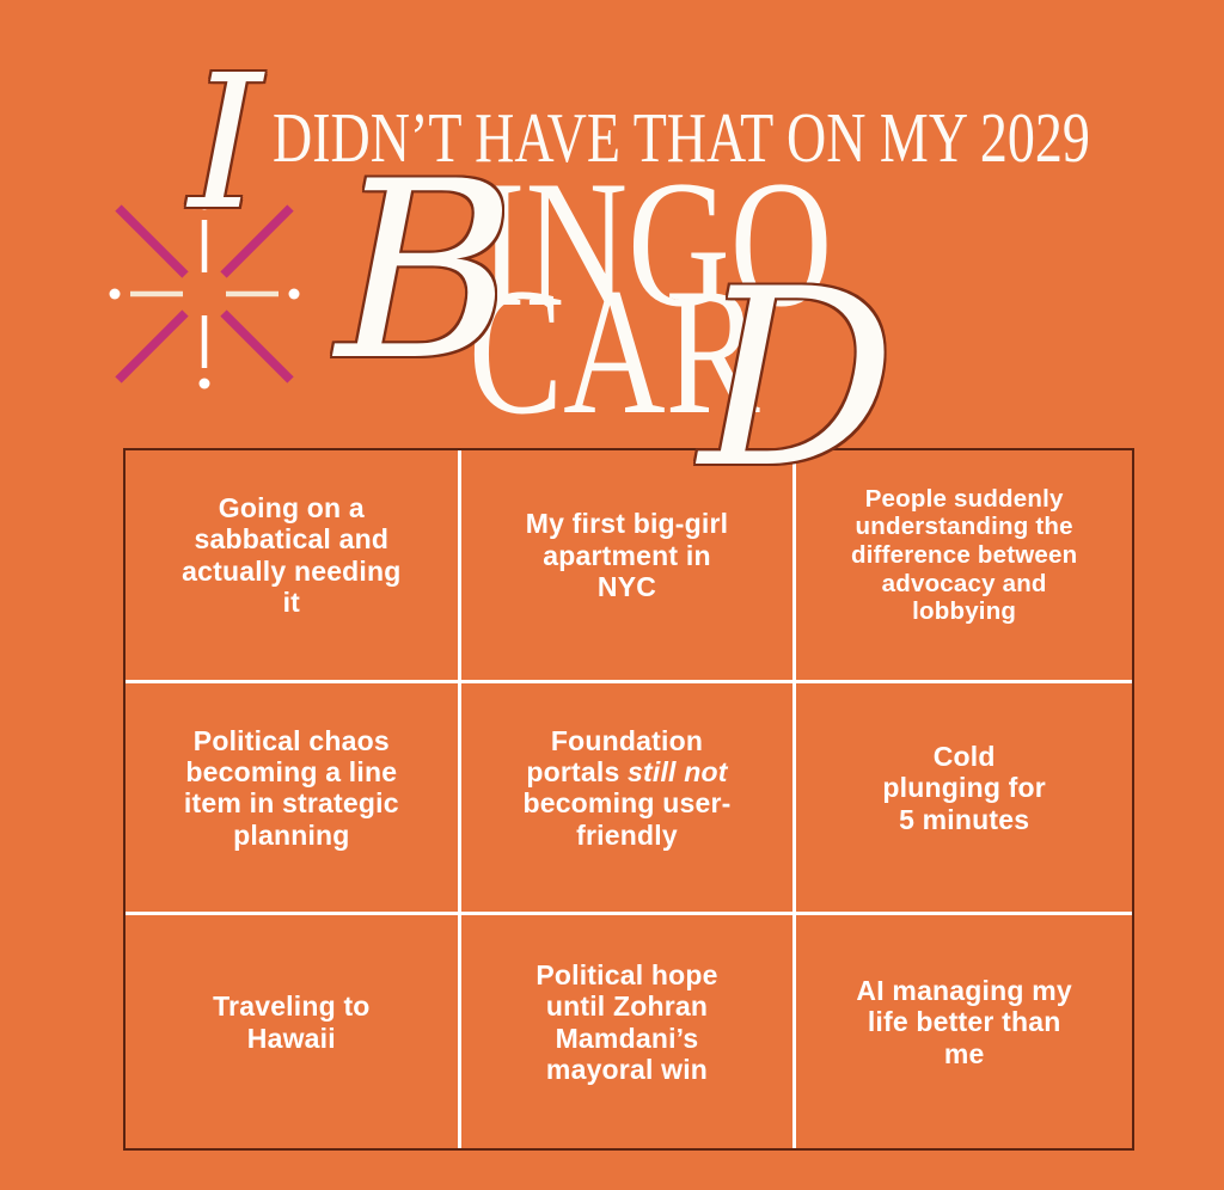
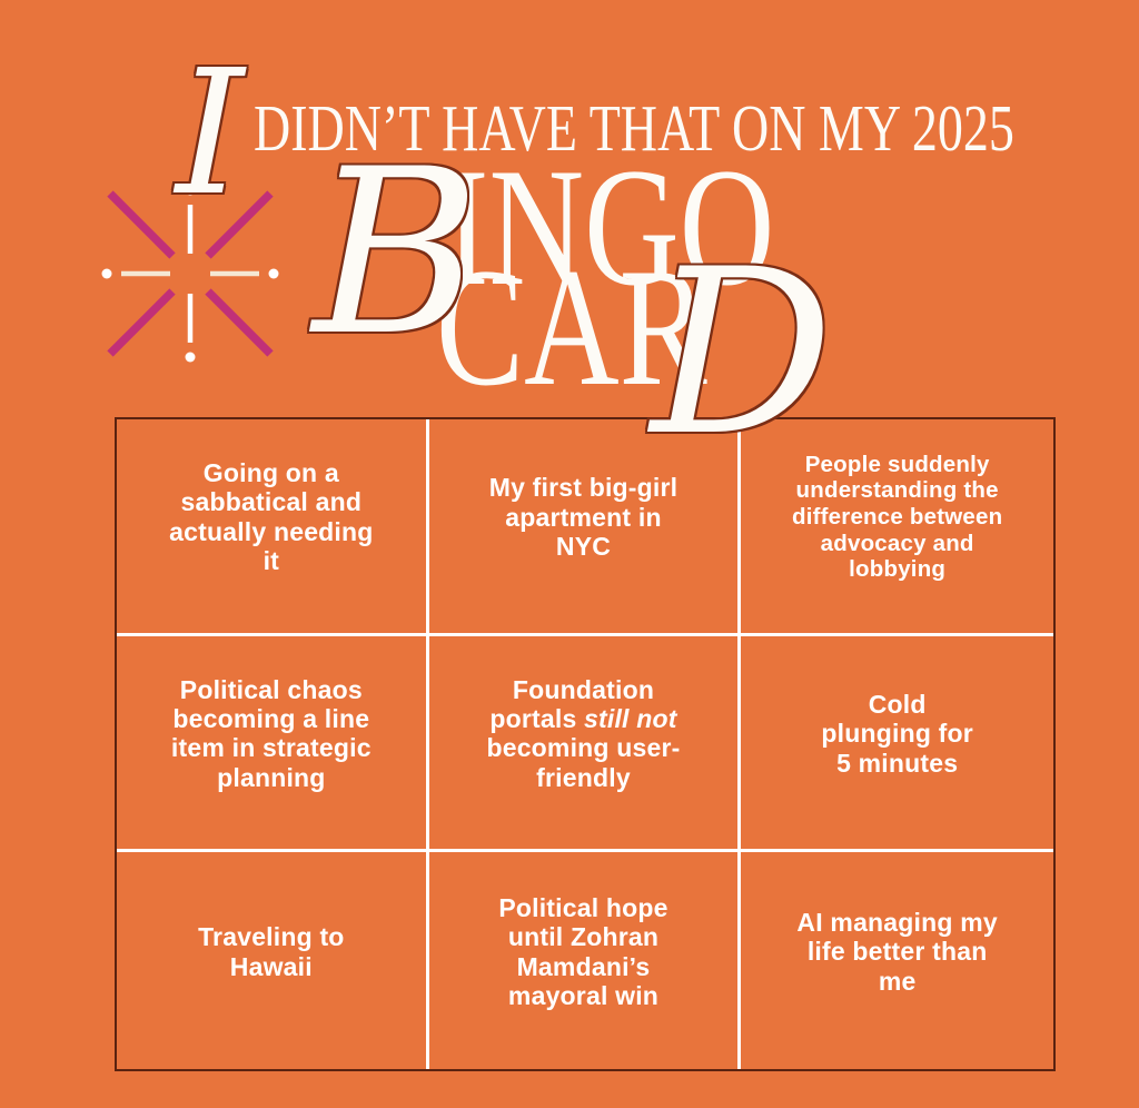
  I
- DIDN’T HAVE THAT ON MY 2029
+ DIDN’T HAVE THAT ON MY 2025
  B
  INGO
  CAR
  D
  Going on a
  sabbatical and
  actually needing
  it
  My first big-girl
  apartment in
  NYC
  People suddenly
  understanding the
  difference between
  advocacy and
  lobbying
  Political chaos
  becoming a line
  item in strategic
  planning
  Foundation
  portals still not
  becoming user-
  friendly
  Cold
  plunging for
  5 minutes
  Traveling to
  Hawaii
  Political hope
  until Zohran
  Mamdani’s
  mayoral win
  AI managing my
  life better than
  me
